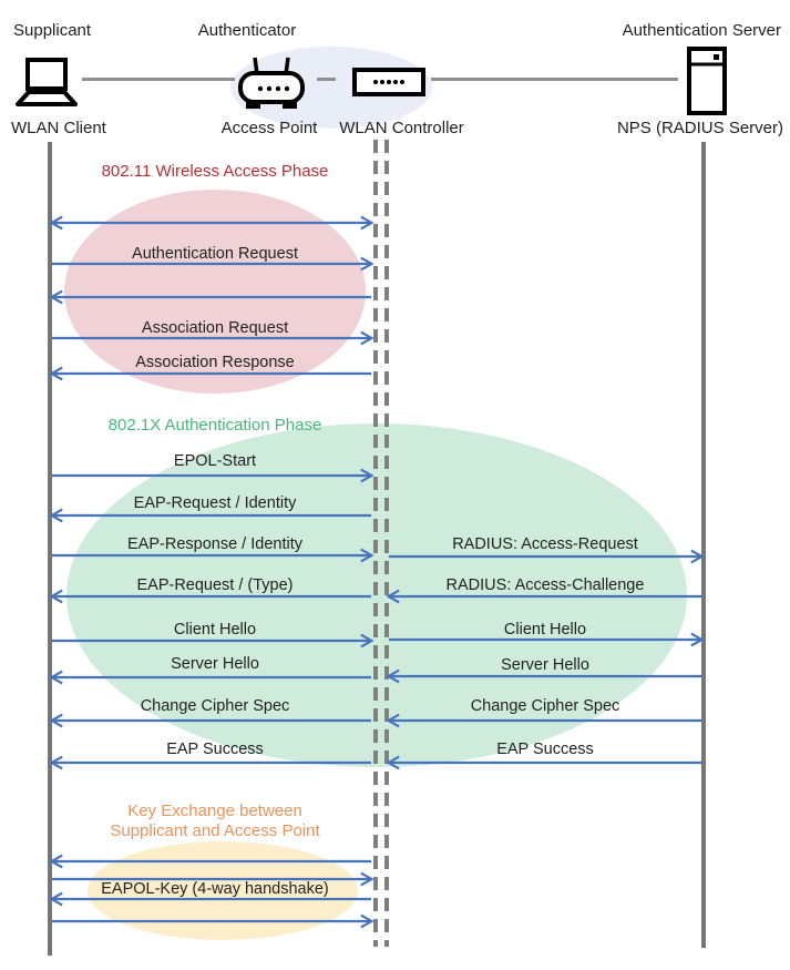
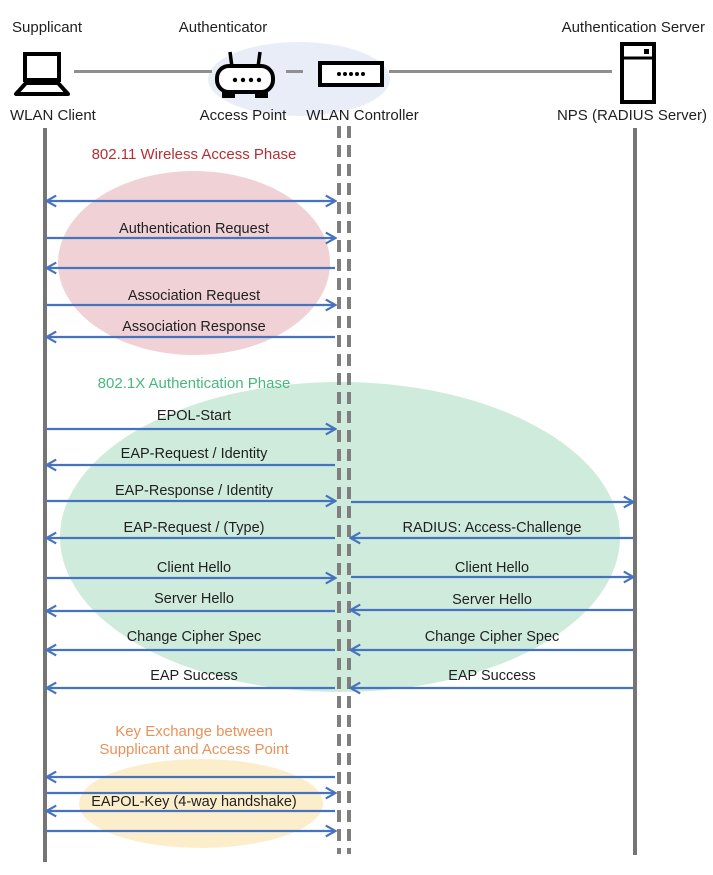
  Supplicant
  Authenticator
  Authentication Server
  WLAN Client
  Access Point
  WLAN Controller
  NPS (RADIUS Server)
  802.11 Wireless Access Phase
  802.1X Authentication Phase
  Key Exchange between
  Supplicant and Access Point
  Authentication Request
  Association Request
  Association Response
  EPOL-Start
  EAP-Request / Identity
  EAP-Response / Identity
  EAP-Request / (Type)
  Client Hello
  Server Hello
  Change Cipher Spec
  EAP Success
- RADIUS: Access-Request
  RADIUS: Access-Challenge
  Client Hello
  Server Hello
  Change Cipher Spec
  EAP Success
  EAPOL-Key (4-way handshake)
